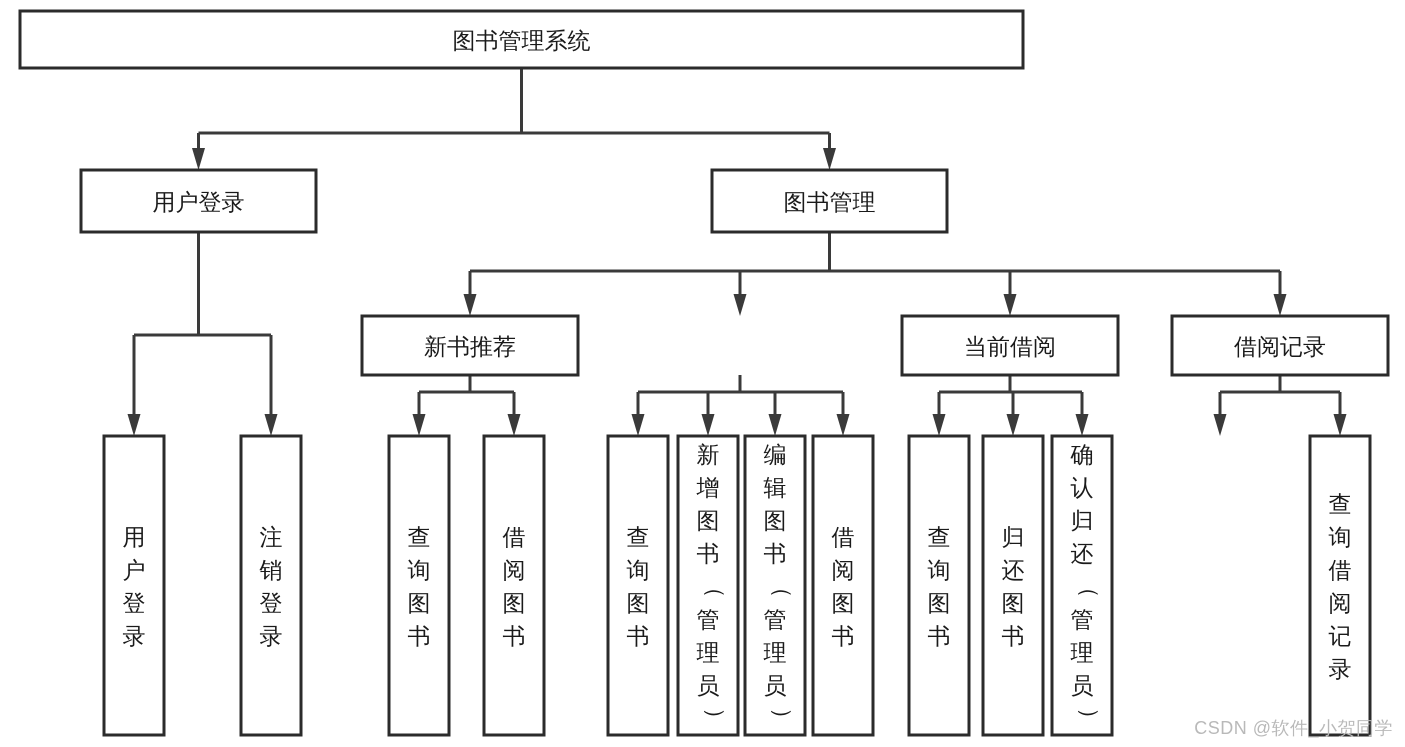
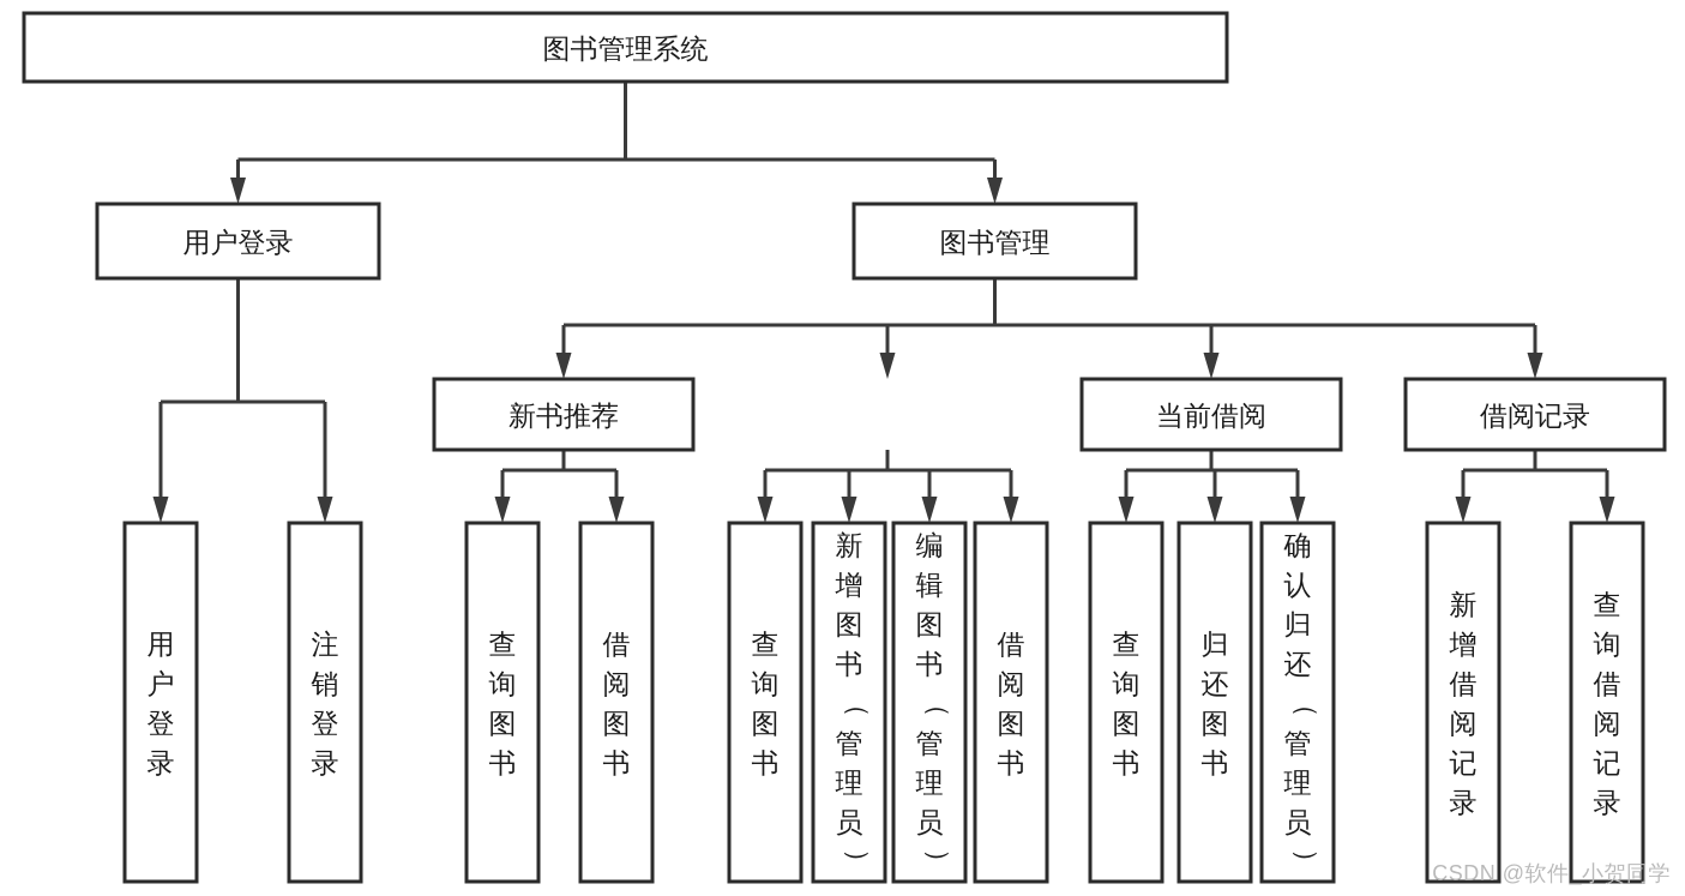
  图书管理系统
  用户登录
  图书管理
  新书推荐
  当前借阅
  借阅记录
  用户登录
  注销登录
  查询图书
  借阅图书
  查询图书
  新增图书 管理员
  编辑图书 管理员
  借阅图书
  查询图书
  归还图书
  确认归还 管理员
+ 新增借阅记录
  查询借阅记录
  CSDN @软件_小贺同学
